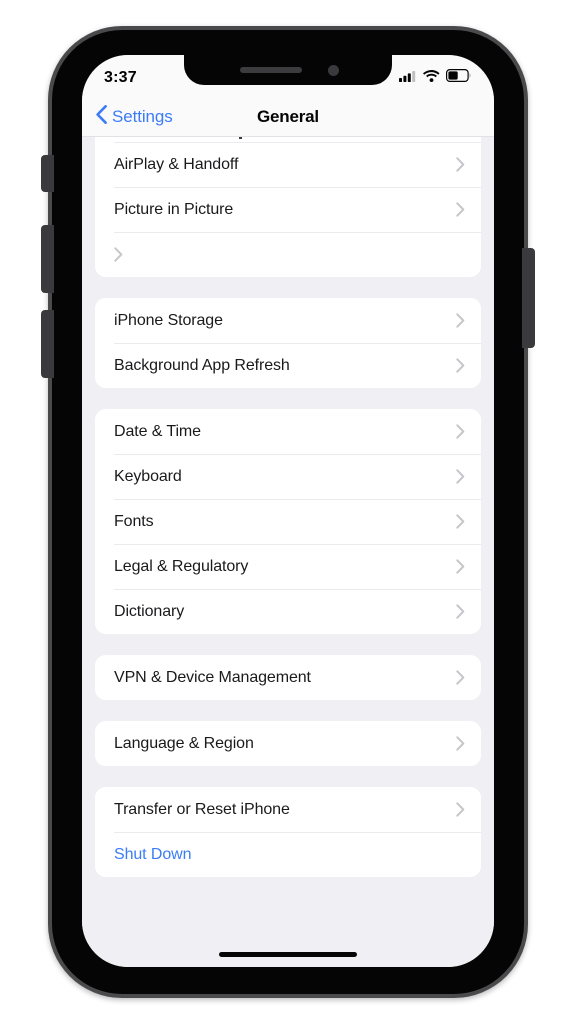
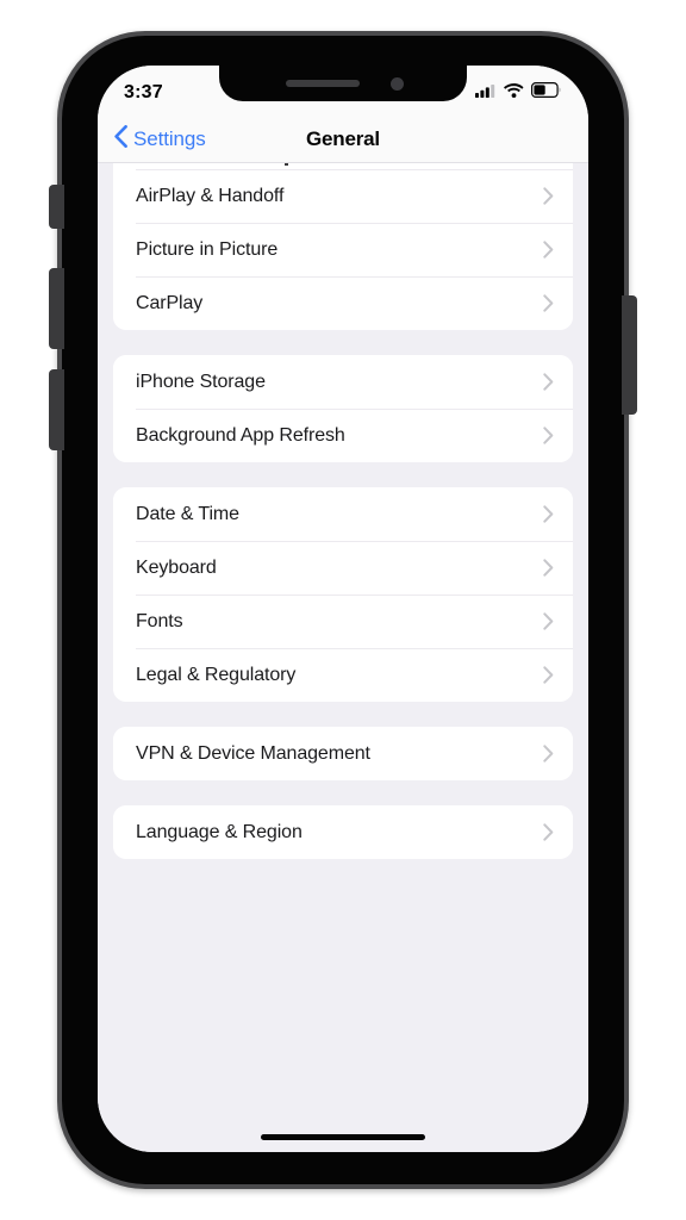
  3:37
  Settings
  General
  AirPlay & Handoff
  Picture in Picture
+ CarPlay
  iPhone Storage
  Background App Refresh
  Date & Time
  Keyboard
  Fonts
  Legal & Regulatory
- Dictionary
  VPN & Device Management
  Language & Region
- Transfer or Reset iPhone
- Shut Down
